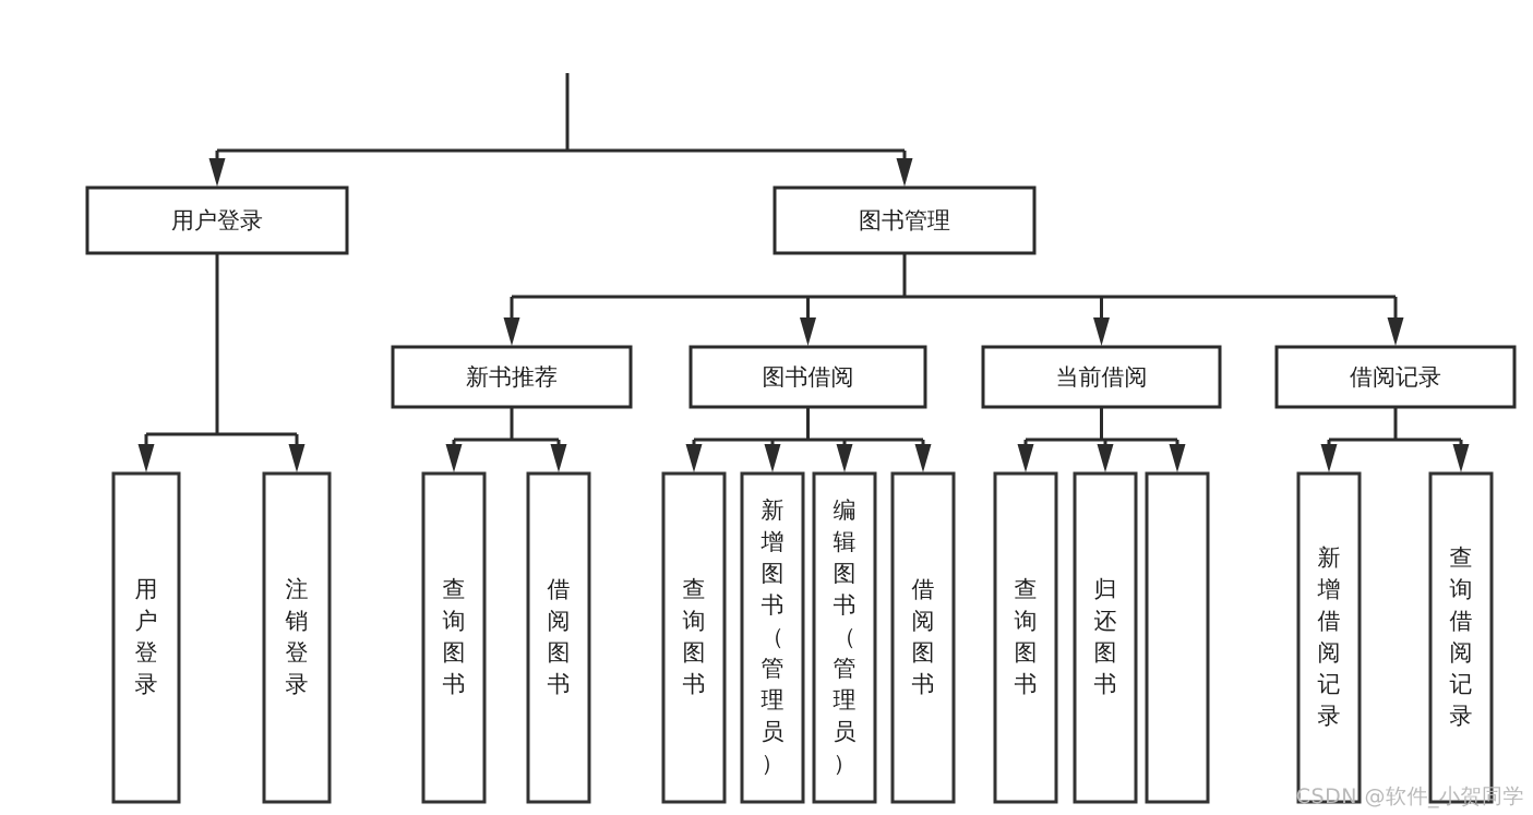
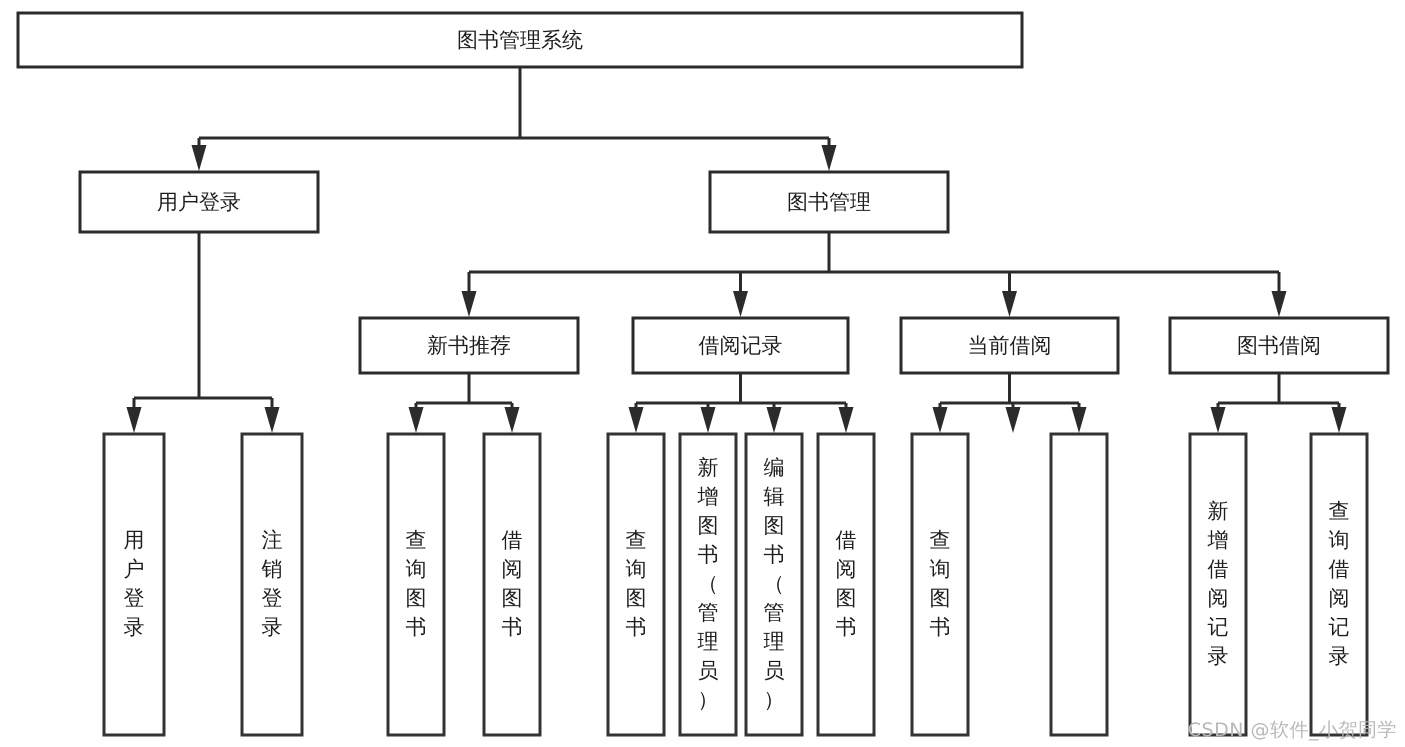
+ 图书管理系统
  用户登录
  图书管理
  新书推荐
- 图书借阅
+ 借阅记录
  当前借阅
- 借阅记录
+ 图书借阅
  用户登录
  注销登录
  查询图书
  借阅图书
  查询图书
  新增图书（管理员）
  编辑图书（管理员）
  借阅图书
  查询图书
- 归还图书
  新增借阅记录
  查询借阅记录
  CSDN @软件_小贺同学
